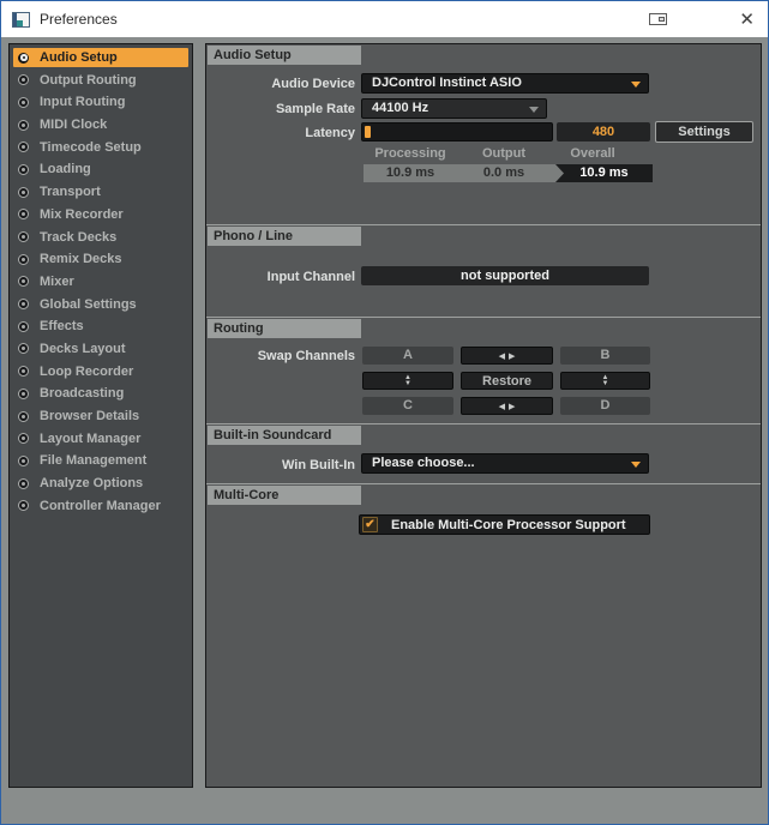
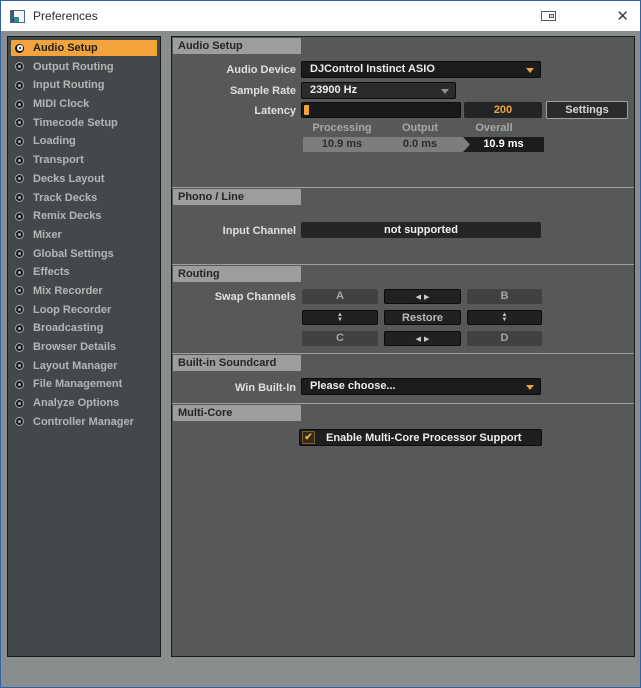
  Preferences
  ✕
  Audio Setup
  Output Routing
  Input Routing
  MIDI Clock
  Timecode Setup
  Loading
  Transport
- Mix Recorder
+ Decks Layout
  Track Decks
  Remix Decks
  Mixer
  Global Settings
  Effects
- Decks Layout
+ Mix Recorder
  Loop Recorder
  Broadcasting
  Browser Details
  Layout Manager
  File Management
  Analyze Options
  Controller Manager
  Audio Setup
  Audio Device
  DJControl Instinct ASIO
  Sample Rate
- 44100 Hz
+ 23900 Hz
  Latency
- 480
+ 200
  Settings
  Processing
  Output
  Overall
  10.9 ms
  0.0 ms
  10.9 ms
  Phono / Line
  Input Channel
  not supported
  Routing
  Swap Channels
  A
  B
  Restore
  C
  D
  Built-in Soundcard
  Win Built-In
  Please choose...
  Multi-Core
  ✔
  Enable Multi-Core Processor Support
